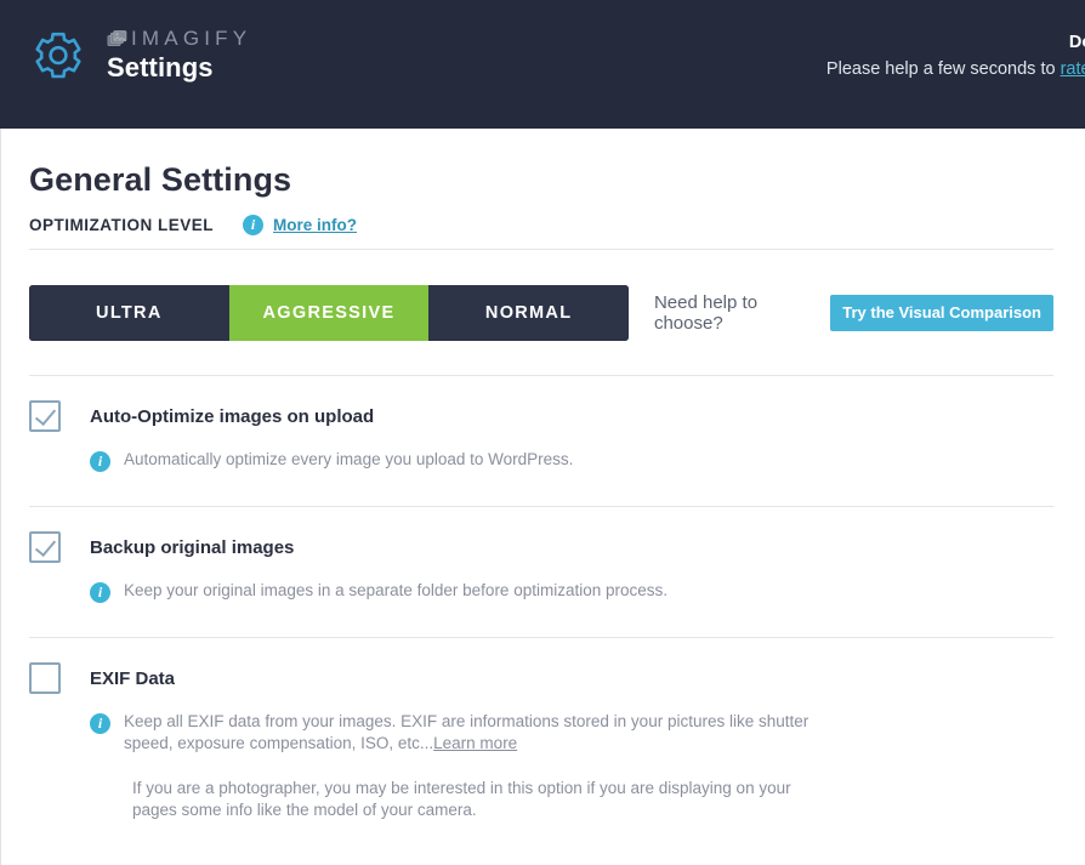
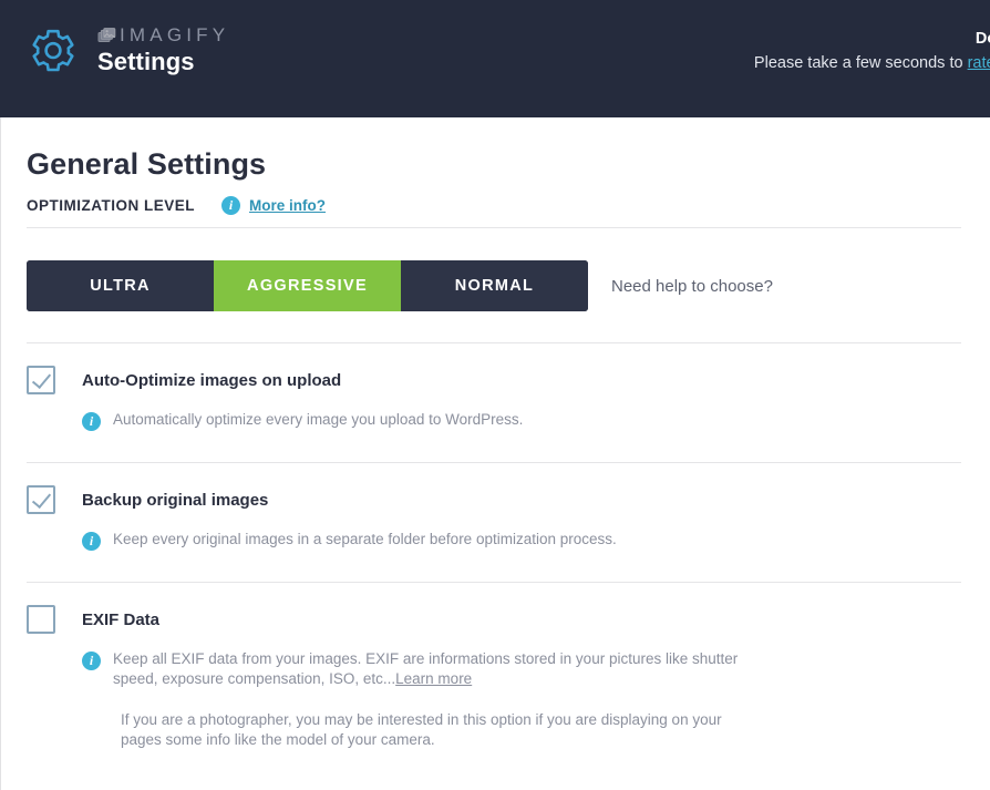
  IMAGIFY
  Settings
- Please help a few seconds to rat
+ Please take a few seconds to rat
  General Settings
  OPTIMIZATION LEVEL
  i
  More info?
  ULTRA
  AGGRESSIVE
  NORMAL
  Need help to choose?
- Try the Visual Comparison
  Auto-Optimize images on upload
  i
  Automatically optimize every image you upload to WordPress.
  Backup original images
  i
- Keep your original images in a separate folder before optimization process.
+ Keep every original images in a separate folder before optimization process.
  EXIF Data
  i
  Keep all EXIF data from your images. EXIF are informations stored in your pictures like shutter speed, exposure compensation, ISO, etc...Learn more
  If you are a photographer, you may be interested in this option if you are displaying on your pages some info like the model of your camera.
